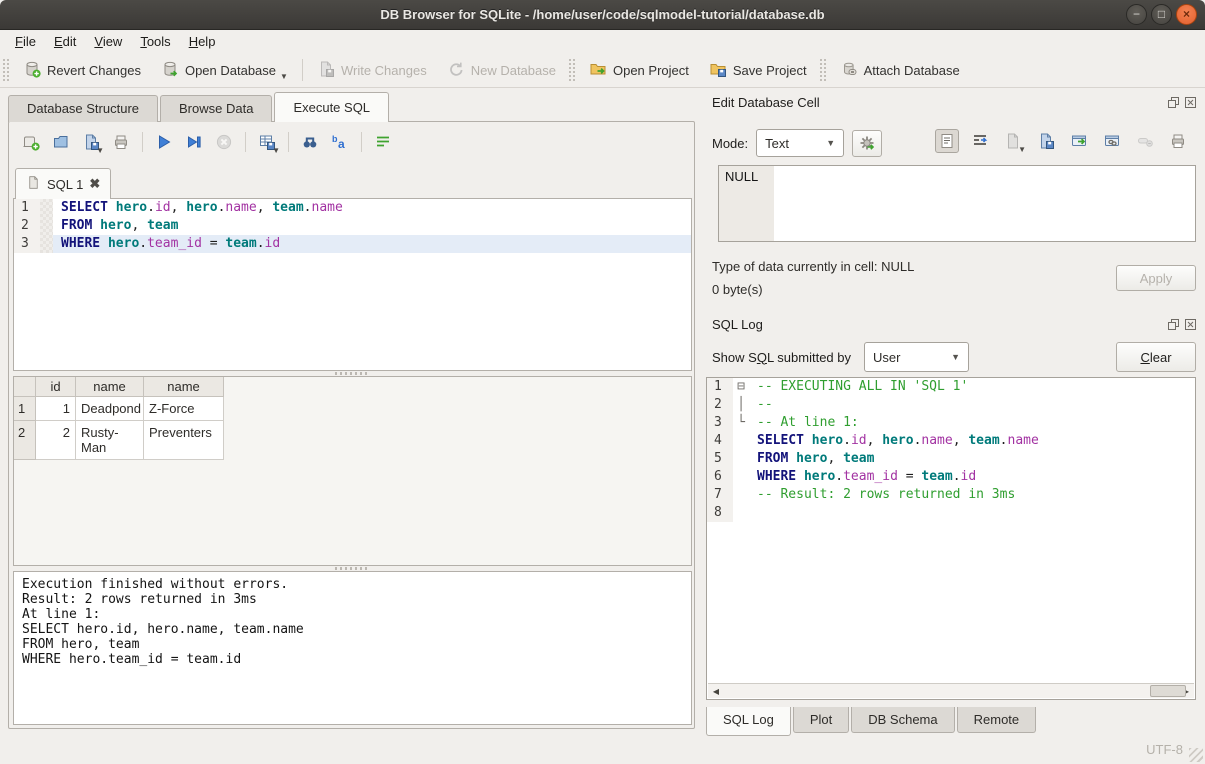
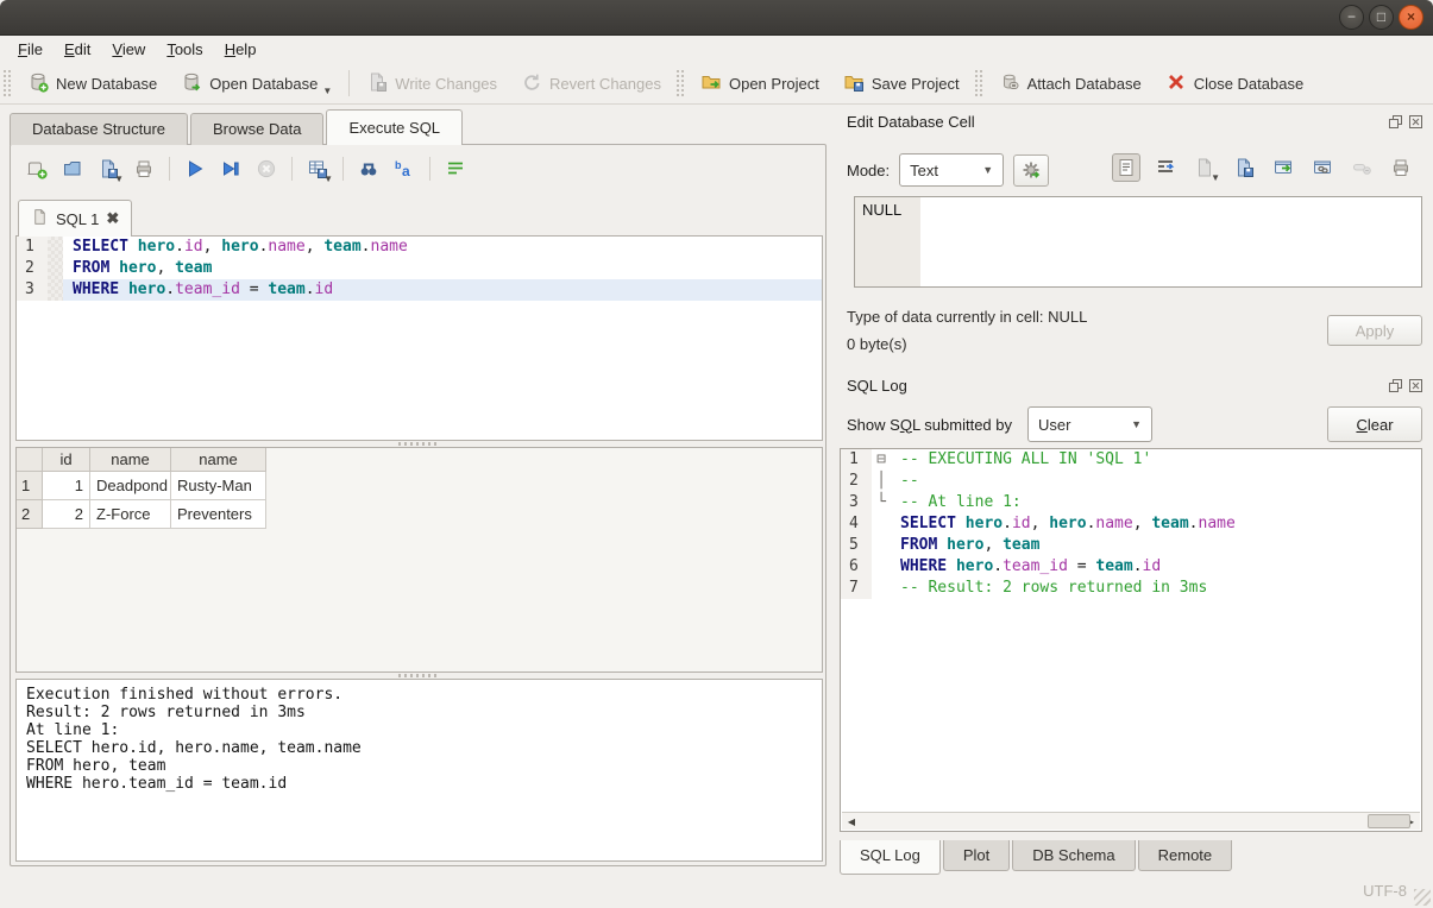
- DB Browser for SQLite - /home/user/code/sqlmodel-tutorial/database.db
  −
  □
  ×
  File
  Edit
  View
  Tools
  Help
- Revert Changes
+ New Database
  Open Database
  ▼
  Write Changes
- New Database
+ Revert Changes
  Open Project
  Save Project
  Attach Database
+ Close Database
  Database Structure
  Browse Data
  Execute SQL
  ▼
  ▼
  b
  a
  SQL 1
  ✖
  1
  SELECT hero.id, hero.name, team.name
  2
  FROM hero, team
  3
  WHERE hero.team_id = team.id
  id
  name
  name
  1
  1
  Deadpond
- Z-Force
+ Rusty-Man
  2
  2
- Rusty-Man
+ Z-Force
  Preventers
  Execution finished without errors.
  Result: 2 rows returned in 3ms
  At line 1:
  SELECT hero.id, hero.name, team.name
  FROM hero, team
  WHERE hero.team_id = team.id
  Edit Database Cell
  Mode:
  Text
  ▼
  ▼
  NULL
  Type of data currently in cell: NULL
  0 byte(s)
  Apply
  SQL Log
  Show SQL submitted by
  User
  ▼
  Clear
  1
  ⊟
  -- EXECUTING ALL IN 'SQL 1'
  2
  │
  --
  3
  └
  -- At line 1:
  4
  SELECT hero.id, hero.name, team.name
  5
  FROM hero, team
  6
  WHERE hero.team_id = team.id
  7
  -- Result: 2 rows returned in 3ms
- 8
  ◀
  ▶
  SQL Log
  Plot
  DB Schema
  Remote
  UTF-8
